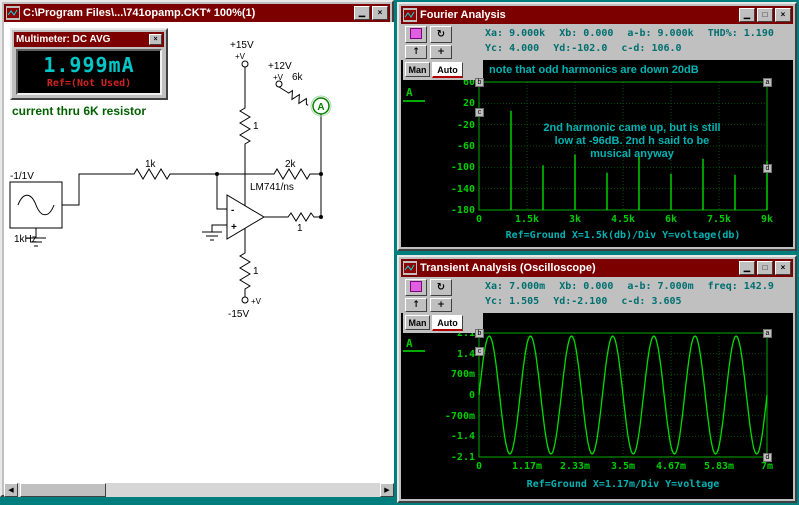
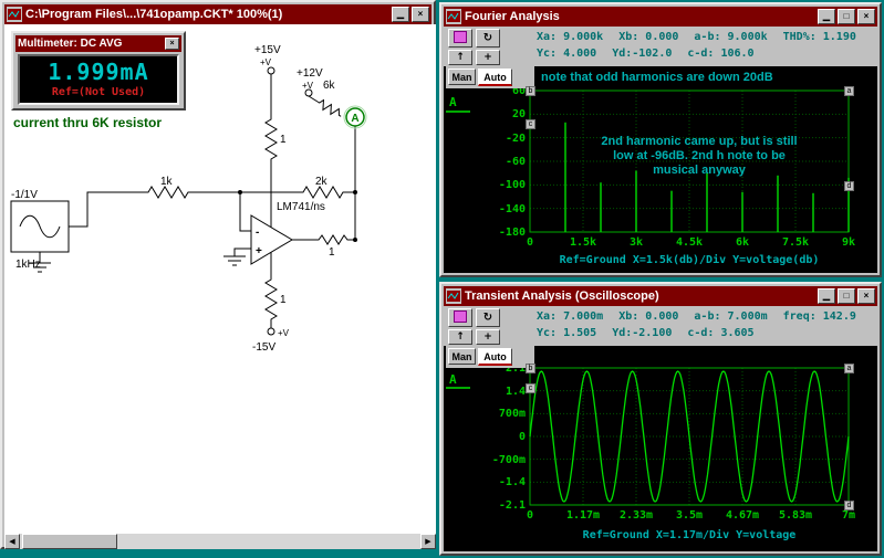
  C:\Program Files\...\741opamp.CKT* 100%(1)
  ▁
  ×
  A
  -1/1V
  1kHz
  1k
  2k
  6k
  LM741/ns
  1
  1
  1
  +15V
  +12V
  -15V
  -
  +
  +V
  +V
  +V
  Multimeter: DC AVG
  1.999mA
  Ref=(Not Used)
  current thru 6K resistor
  Fourier Analysis
  ▁
  □
  ×
  Xa: 9.000k
  Xb: 0.000
  a-b: 9.000k
  THD%: 1.190
  Yc: 4.000
  Yd:-102.0
  c-d: 106.0
  ↻
  ↑
  +
  Man
  Auto
  note that odd harmonics are down 20dB
  A
  2nd harmonic came up, but is still
- low at -96dB. 2nd h said to be
+ low at -96dB. 2nd h note to be
  musical anyway
  Ref=Ground X=1.5k(db)/Div Y=voltage(db)
  60
  20
  -20
  -60
  -100
  -140
  -180
  0
  1.5k
  3k
  4.5k
  6k
  7.5k
  9k
  Transient Analysis (Oscilloscope)
  ▁
  □
  ×
  Xa: 7.000m
  Xb: 0.000
  a-b: 7.000m
  freq: 142.9
  Yc: 1.505
  Yd:-2.100
  c-d: 3.605
  ↻
  ↑
  +
  Man
  Auto
  A
  Ref=Ground X=1.17m/Div Y=voltage
  2.1
  1.4
  700m
  0
  -700m
  -1.4
  -2.1
  0
  1.17m
  2.33m
  3.5m
  4.67m
  5.83m
  7m
